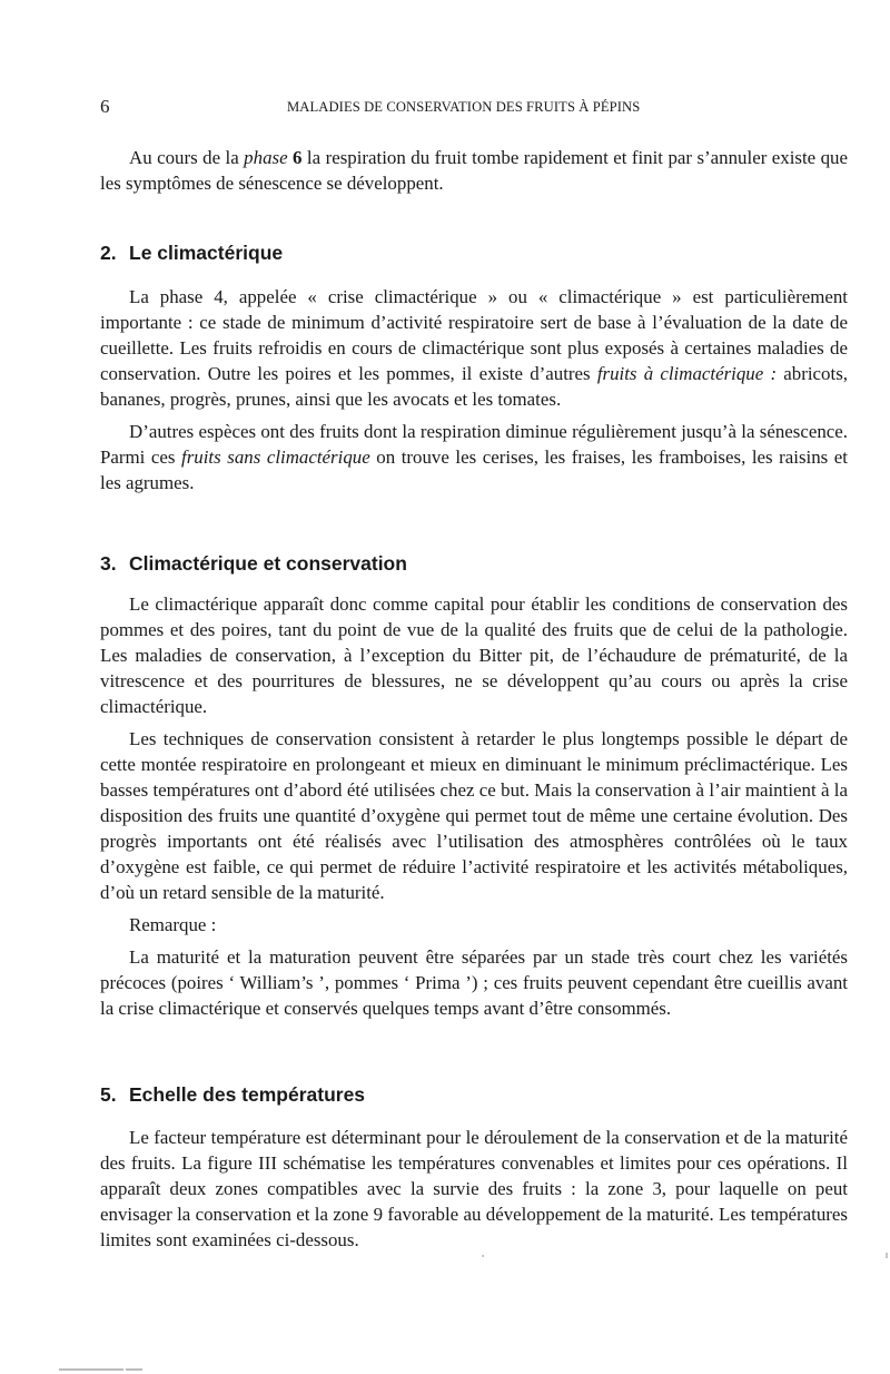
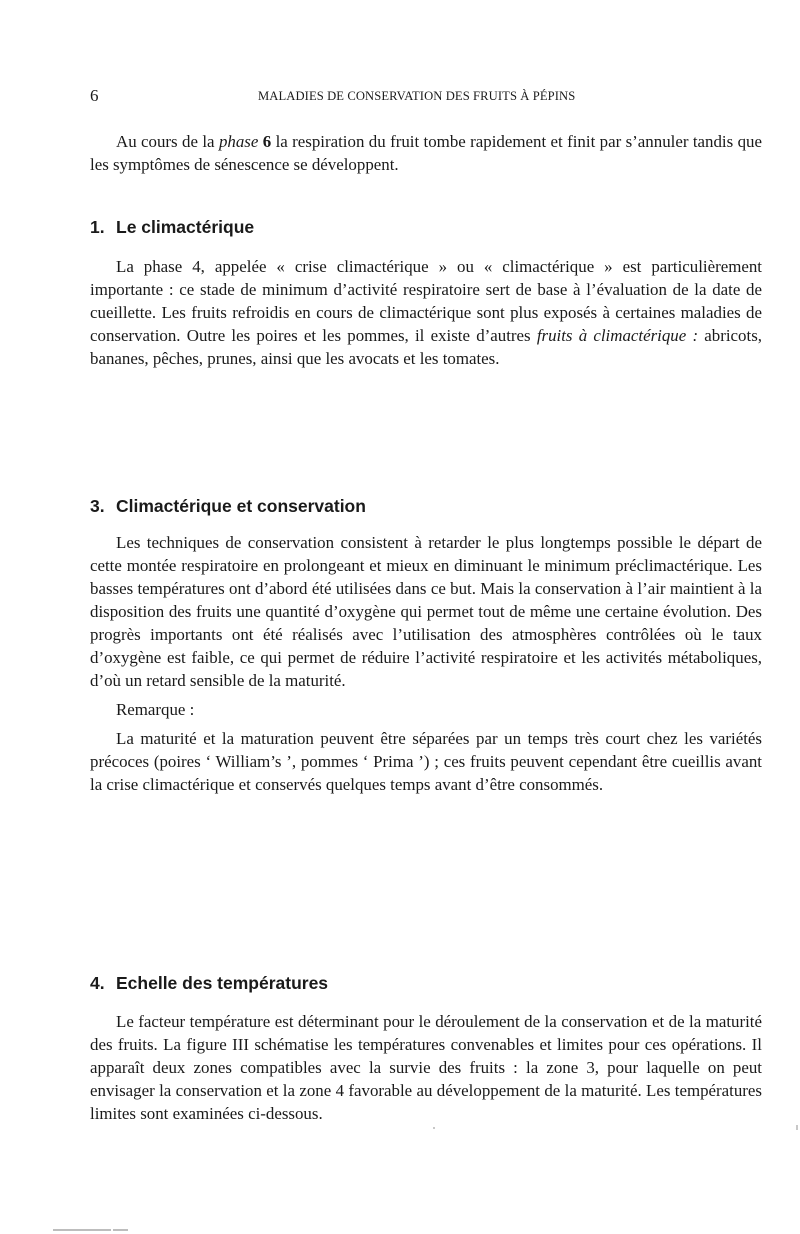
  6
  MALADIES DE CONSERVATION DES FRUITS À PÉPINS
- Au cours de la phase 6 la respiration du fruit tombe rapidement et finit par s’annuler existe que les symptômes de sénescence se développent.
+ Au cours de la phase 6 la respiration du fruit tombe rapidement et finit par s’annuler tandis que les symptômes de sénescence se développent.
- 2. Le climactérique
+ 1. Le climactérique
- La phase 4, appelée « crise climactérique » ou « climactérique » est particulièrement importante : ce stade de minimum d’activité respiratoire sert de base à l’évaluation de la date de cueillette. Les fruits refroidis en cours de climactérique sont plus exposés à certaines maladies de conservation. Outre les poires et les pommes, il existe d’autres fruits à climactérique : abricots, bananes, progrès, prunes, ainsi que les avocats et les tomates.
+ La phase 4, appelée « crise climactérique » ou « climactérique » est particulièrement importante : ce stade de minimum d’activité respiratoire sert de base à l’évaluation de la date de cueillette. Les fruits refroidis en cours de climactérique sont plus exposés à certaines maladies de conservation. Outre les poires et les pommes, il existe d’autres fruits à climactérique : abricots, bananes, pêches, prunes, ainsi que les avocats et les tomates.
- D’autres espèces ont des fruits dont la respiration diminue régulièrement jusqu’à la sénescence. Parmi ces fruits sans climactérique on trouve les cerises, les fraises, les framboises, les raisins et les agrumes.
  3. Climactérique et conservation
- Le climactérique apparaît donc comme capital pour établir les conditions de conservation des pommes et des poires, tant du point de vue de la qualité des fruits que de celui de la pathologie. Les maladies de conservation, à l’exception du Bitter pit, de l’échaudure de prématurité, de la vitrescence et des pourritures de blessures, ne se développent qu’au cours ou après la crise climactérique.
- Les techniques de conservation consistent à retarder le plus longtemps possible le départ de cette montée respiratoire en prolongeant et mieux en diminuant le minimum préclimactérique. Les basses températures ont d’abord été utilisées chez ce but. Mais la conservation à l’air maintient à la disposition des fruits une quantité d’oxygène qui permet tout de même une certaine évolution. Des progrès importants ont été réalisés avec l’utilisation des atmosphères contrôlées où le taux d’oxygène est faible, ce qui permet de réduire l’activité respiratoire et les activités métaboliques, d’où un retard sensible de la maturité.
+ Les techniques de conservation consistent à retarder le plus longtemps possible le départ de cette montée respiratoire en prolongeant et mieux en diminuant le minimum préclimactérique. Les basses températures ont d’abord été utilisées dans ce but. Mais la conservation à l’air maintient à la disposition des fruits une quantité d’oxygène qui permet tout de même une certaine évolution. Des progrès importants ont été réalisés avec l’utilisation des atmosphères contrôlées où le taux d’oxygène est faible, ce qui permet de réduire l’activité respiratoire et les activités métaboliques, d’où un retard sensible de la maturité.
  Remarque :
- La maturité et la maturation peuvent être séparées par un stade très court chez les variétés précoces (poires ‘ William’s ’, pommes ‘ Prima ’) ; ces fruits peuvent cependant être cueillis avant la crise climactérique et conservés quelques temps avant d’être consommés.
+ La maturité et la maturation peuvent être séparées par un temps très court chez les variétés précoces (poires ‘ William’s ’, pommes ‘ Prima ’) ; ces fruits peuvent cependant être cueillis avant la crise climactérique et conservés quelques temps avant d’être consommés.
- 5. Echelle des températures
+ 4. Echelle des températures
- Le facteur température est déterminant pour le déroulement de la conservation et de la maturité des fruits. La figure III schématise les températures convenables et limites pour ces opérations. Il apparaît deux zones compatibles avec la survie des fruits : la zone 3, pour laquelle on peut envisager la conservation et la zone 9 favorable au développement de la maturité. Les températures limites sont examinées ci-dessous.
+ Le facteur température est déterminant pour le déroulement de la conservation et de la maturité des fruits. La figure III schématise les températures convenables et limites pour ces opérations. Il apparaît deux zones compatibles avec la survie des fruits : la zone 3, pour laquelle on peut envisager la conservation et la zone 4 favorable au développement de la maturité. Les températures limites sont examinées ci-dessous.
